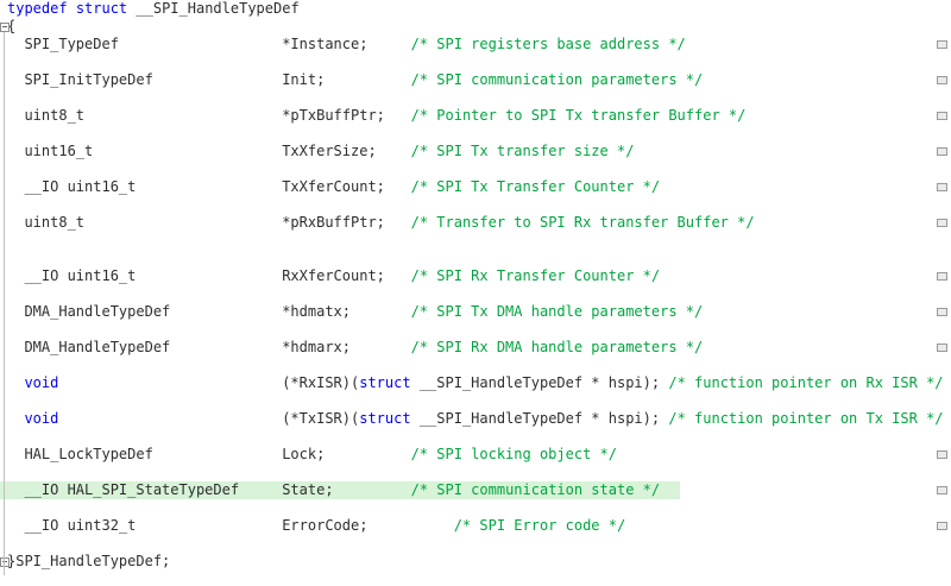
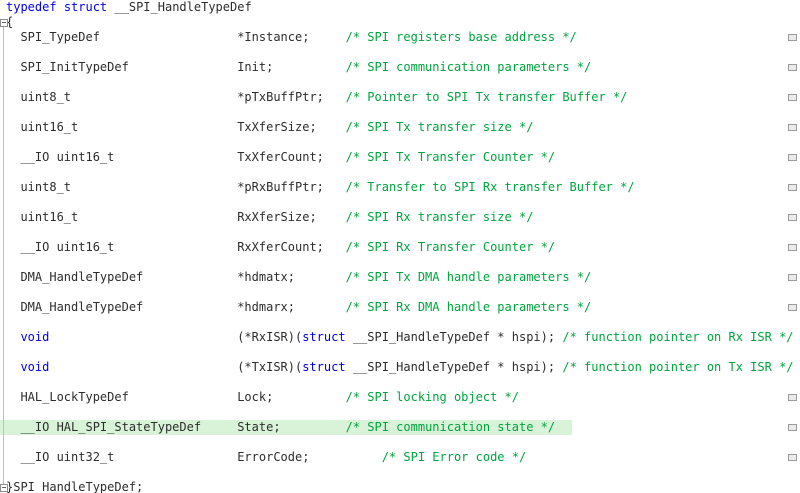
  typedef struct __SPI_HandleTypeDef
  {
  SPI_TypeDef *Instance; /* SPI registers base address */
  SPI_InitTypeDef Init; /* SPI communication parameters */
  uint8_t *pTxBuffPtr; /* Pointer to SPI Tx transfer Buffer */
  uint16_t TxXferSize; /* SPI Tx transfer size */
  __IO uint16_t TxXferCount; /* SPI Tx Transfer Counter */
  uint8_t *pRxBuffPtr; /* Transfer to SPI Rx transfer Buffer */
+ uint16_t RxXferSize; /* SPI Rx transfer size */
  __IO uint16_t RxXferCount; /* SPI Rx Transfer Counter */
  DMA_HandleTypeDef *hdmatx; /* SPI Tx DMA handle parameters */
  DMA_HandleTypeDef *hdmarx; /* SPI Rx DMA handle parameters */
  void (*RxISR)(struct __SPI_HandleTypeDef * hspi); /* function pointer on Rx ISR */
  void (*TxISR)(struct __SPI_HandleTypeDef * hspi); /* function pointer on Tx ISR */
  HAL_LockTypeDef Lock; /* SPI locking object */
  __IO HAL_SPI_StateTypeDef State; /* SPI communication state */
  __IO uint32_t ErrorCode; /* SPI Error code */
  }SPI_HandleTypeDef;
